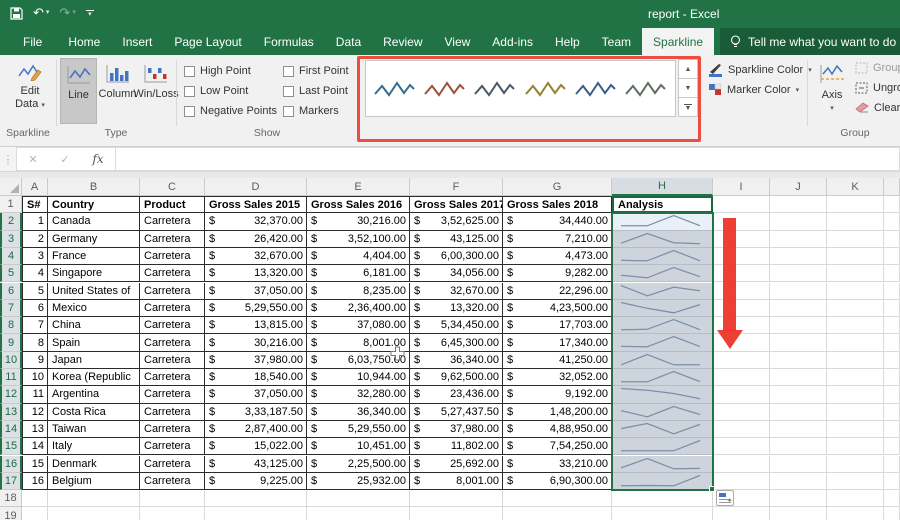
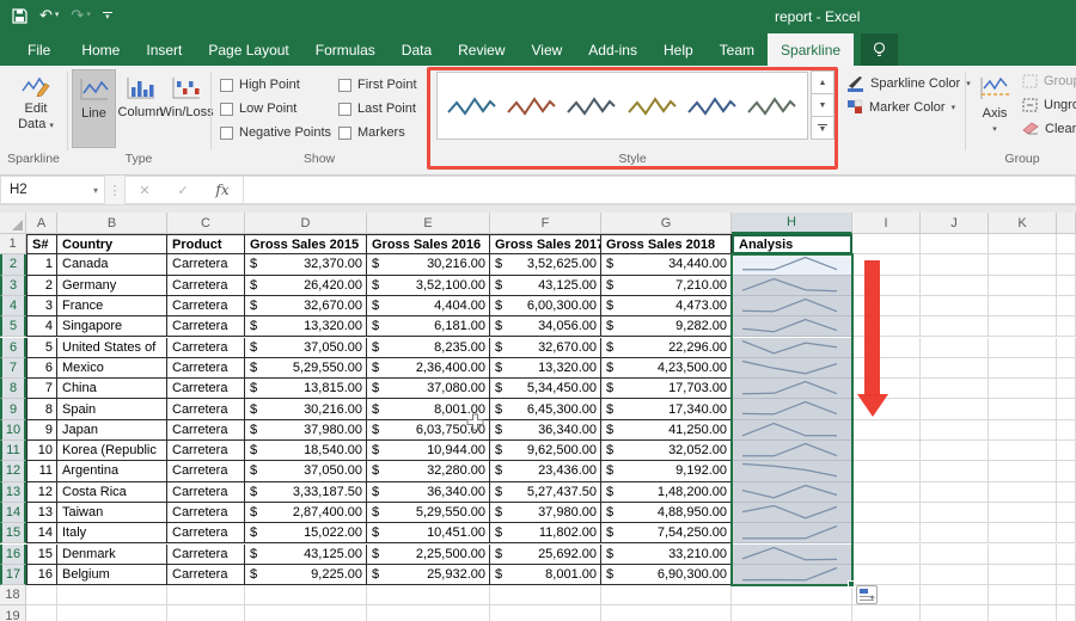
  ↶
  ↷
  report - Excel
  File
  Home
  Insert
  Page Layout
  Formulas
  Data
  Review
  View
  Add-ins
  Help
  Team
  Sparkline
- Tell me what you want to do
  Edit
  Data
  Sparkline
  Line
  Column
  Win/Los
  Type
  High Point
  Low Point
  Negative Points
  First Point
  Last Point
  Markers
  Show
+ Style
  Sparkline Color
  Marker Color
  Axis
  Grou
  Clear
  Group
+ H2
+ ▾
  ⋮
  ✕
  ✓
  fx
  A
  B
  C
  D
  E
  F
  G
  H
  I
  J
  K
  1
  S#
  Country
  Product
  Gross Sales 2015
  Gross Sales 2016
  Gross Sales 201
  Gross Sales 2018
  Analysis
  2
  1
  Canada
  Carretera
  $
  32,370.00
  $
  30,216.00
  $
  3,52,625.00
  $
  34,440.00
  3
  2
  Germany
  Carretera
  $
  26,420.00
  $
  3,52,100.00
  $
  43,125.00
  $
  7,210.00
  4
  3
  France
  Carretera
  $
  32,670.00
  $
  4,404.00
  $
  6,00,300.00
  $
  4,473.00
  5
  4
  Singapore
  Carretera
  $
  13,320.00
  $
  6,181.00
  $
  34,056.00
  $
  9,282.00
  6
  5
  United States of
  Carretera
  $
  37,050.00
  $
  8,235.00
  $
  32,670.00
  $
  22,296.00
  7
  6
  Mexico
  Carretera
  $
  5,29,550.00
  $
  2,36,400.00
  $
  13,320.00
  $
  4,23,500.00
  8
  7
  China
  Carretera
  $
  13,815.00
  $
  37,080.00
  $
  5,34,450.00
  $
  17,703.00
  9
  8
  Spain
  Carretera
  $
  30,216.00
  $
  8,001.00
  $
  6,45,300.00
  $
  17,340.00
  10
  9
  Japan
  Carretera
  $
  37,980.00
  $
  6,03,750.0
  $
  36,340.00
  $
  41,250.00
  11
  10
  Korea (Republic
  Carretera
  $
  18,540.00
  $
  10,944.00
  $
  9,62,500.00
  $
  32,052.00
  12
  11
  Argentina
  Carretera
  $
  37,050.00
  $
  32,280.00
  $
  23,436.00
  $
  9,192.00
  13
  12
  Costa Rica
  Carretera
  $
  3,33,187.50
  $
  36,340.00
  $
  5,27,437.50
  $
  1,48,200.00
  14
  13
  Taiwan
  Carretera
  $
  2,87,400.00
  $
  5,29,550.00
  $
  37,980.00
  $
  4,88,950.00
  15
  14
  Italy
  Carretera
  $
  15,022.00
  $
  10,451.00
  $
  11,802.00
  $
  7,54,250.00
  16
  15
  Denmark
  Carretera
  $
  43,125.00
  $
  2,25,500.00
  $
  25,692.00
  $
  33,210.00
  17
  16
  Belgium
  Carretera
  $
  9,225.00
  $
  25,932.00
  $
  8,001.00
  $
  6,90,300.00
  18
  19
  +
